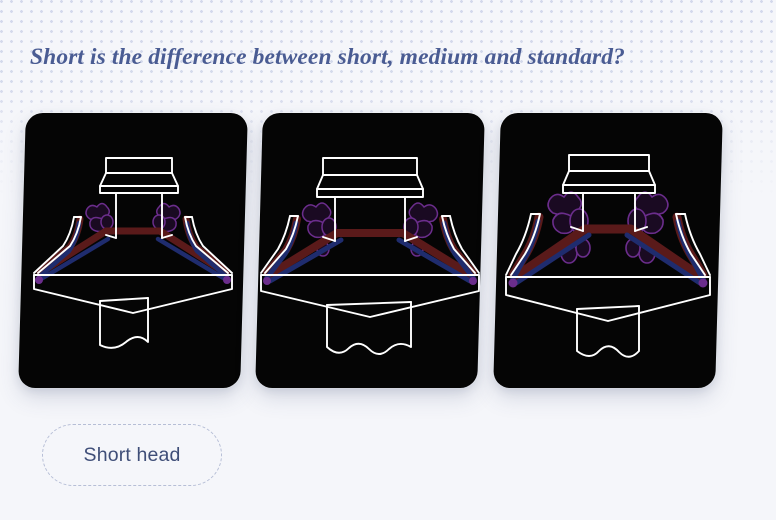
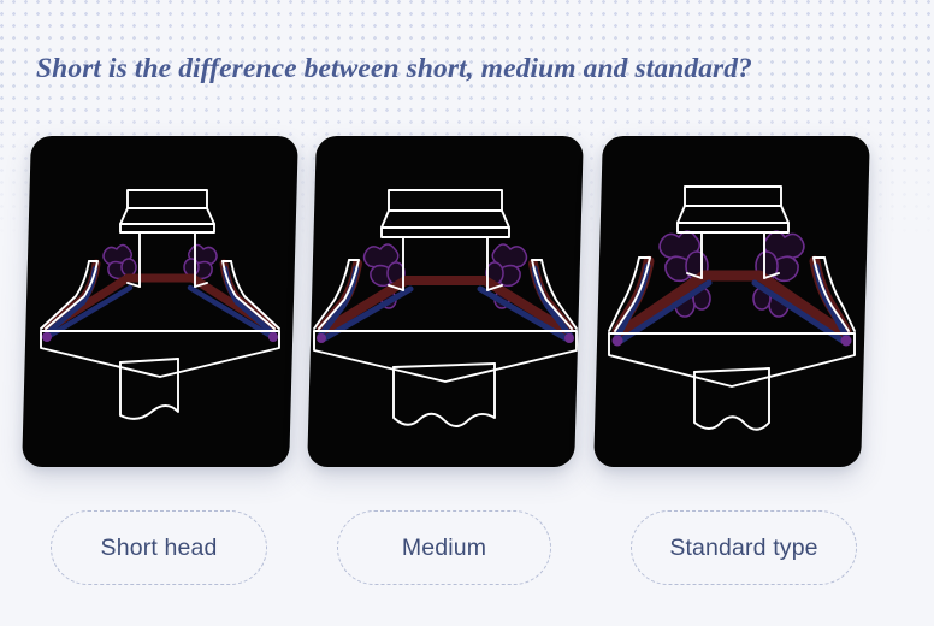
  Short is the difference between short, medium and standard?
  Short head
+ Medium
+ Standard type
